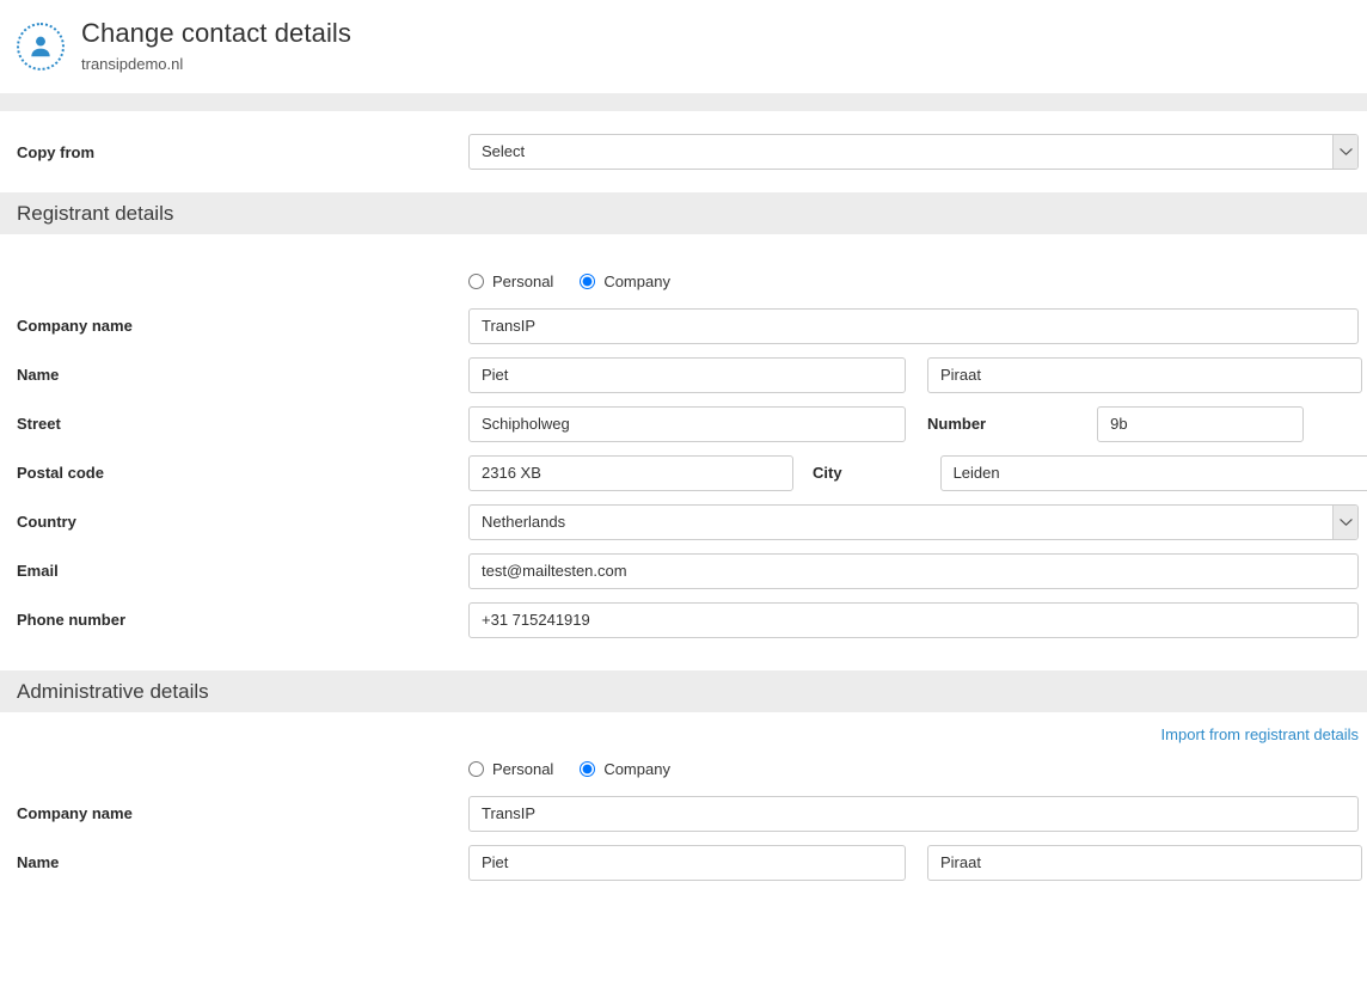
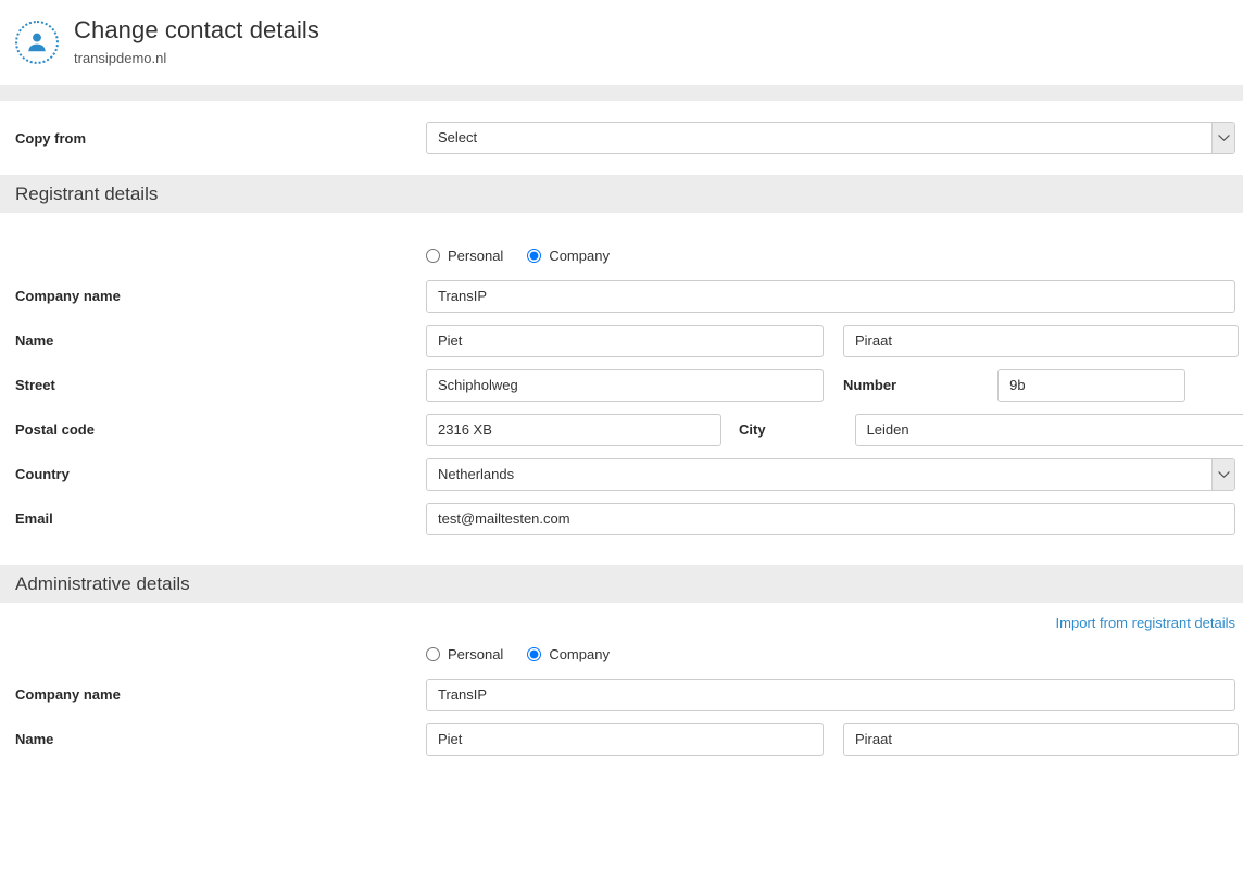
  Change contact details
  transipdemo.nl
  Copy from
  Select
  Registrant details
  Personal
  Company
  Company name
  TransIP
  Name
  Piet
  Piraat
  Street
  Schipholweg
  Number
  9b
  Postal code
  2316 XB
  City
  Leiden
  Country
  Netherlands
  Email
  test@mailtesten.com
- Phone number
- +31 715241919
  Administrative details
  Import from registrant details
  Personal
  Company
  Company name
  TransIP
  Name
  Piet
  Piraat
